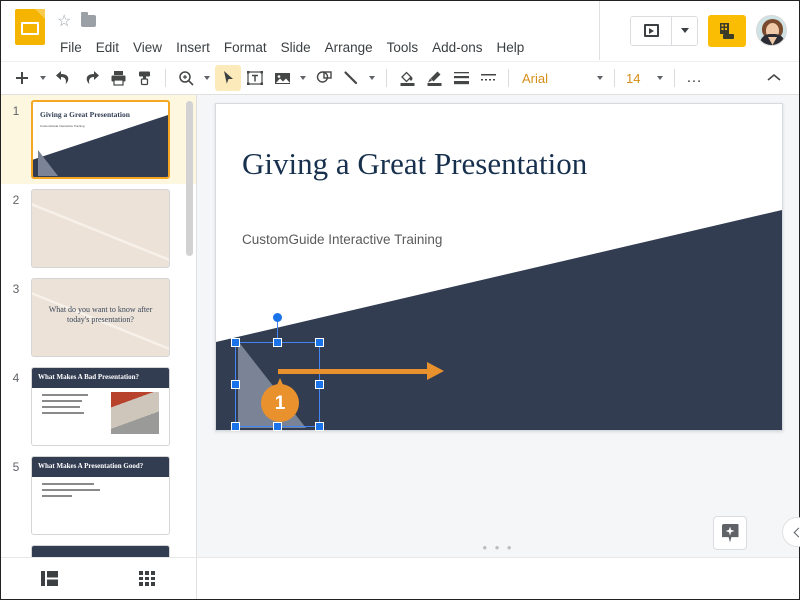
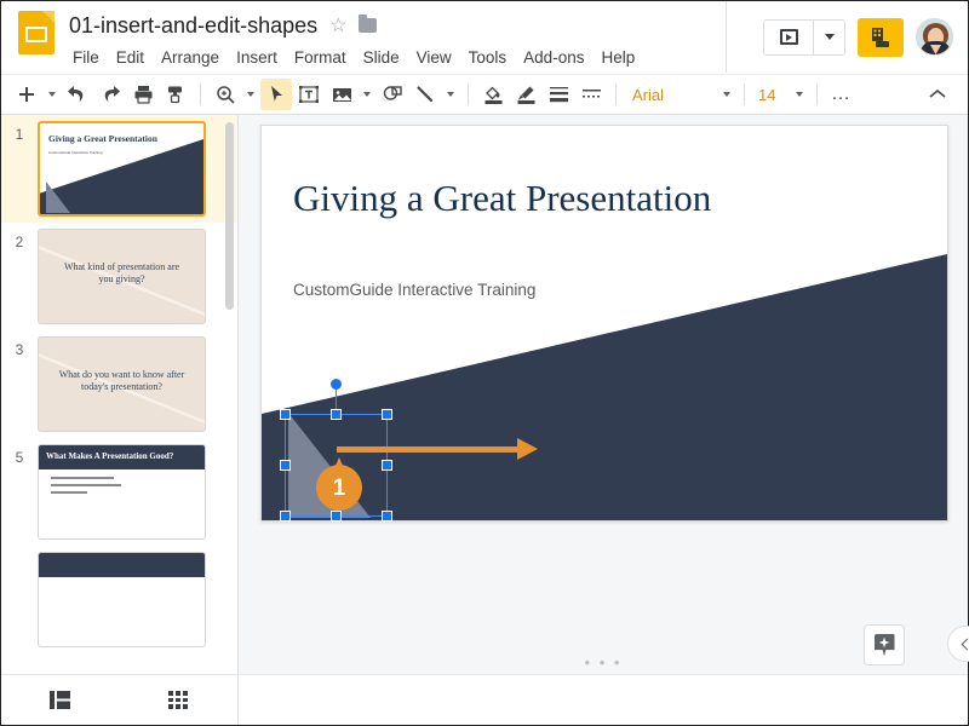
+ 01-insert-and-edit-shapes
  ☆
  File
  Edit
- View
+ Arrange
  Insert
  Format
  Slide
- Arrange
+ View
  Tools
  Add-ons
  Help
  Arial
  14
  …
  1
  Giving a Great Presentation
  2
+ What kind of presentation are you giving?
  3
  What do you want to know after today's presentation?
- 4
- What Makes A Bad Presentation?
  5
  What Makes A Presentation Good?
  Giving a Great Presentation
  CustomGuide Interactive Training
  1
  • • •
